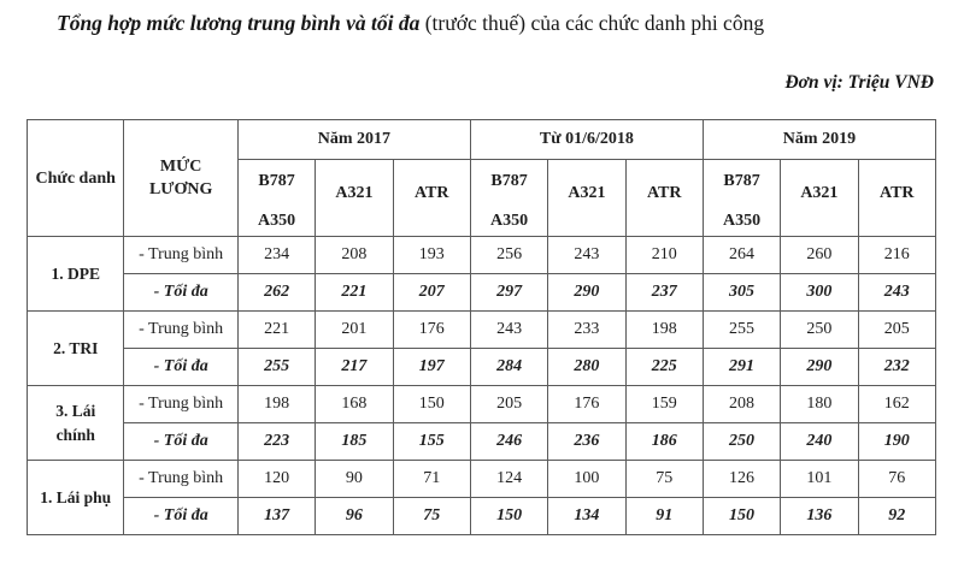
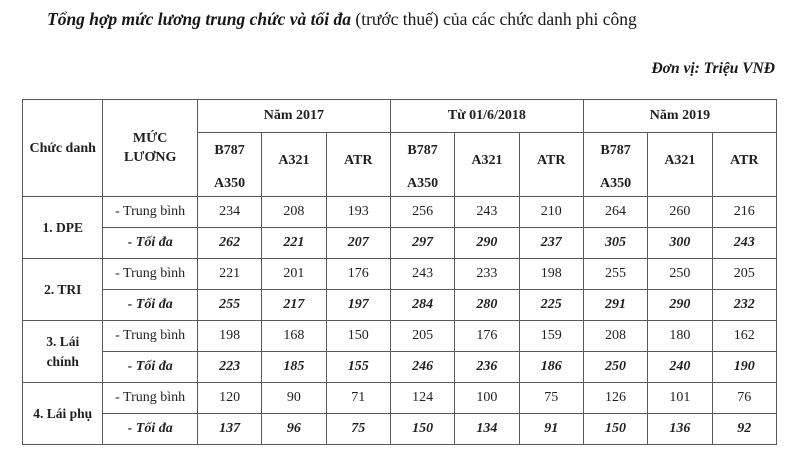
- Tổng hợp mức lương trung bình và tối đa (trước thuế) của các chức danh phi công
+ Tổng hợp mức lương trung chức và tối đa (trước thuế) của các chức danh phi công
  Đơn vị: Triệu VNĐ
  Chức danh	MỨC LƯƠNG	Năm 2017	Từ 01/6/2018	Năm 2019
  B787 A350	A321	ATR	B787 A350	A321	ATR	B787 A350	A321	ATR
  1. DPE	- Trung bình	234	208	193	256	243	210	264	260	216
  - Tối đa	262	221	207	297	290	237	305	300	243
  2. TRI	- Trung bình	221	201	176	243	233	198	255	250	205
  - Tối đa	255	217	197	284	280	225	291	290	232
  3. Lái chính	- Trung bình	198	168	150	205	176	159	208	180	162
  - Tối đa	223	185	155	246	236	186	250	240	190
- 1. Lái phụ	- Trung bình	120	90	71	124	100	75	126	101	76
+ 4. Lái phụ	- Trung bình	120	90	71	124	100	75	126	101	76
  - Tối đa	137	96	75	150	134	91	150	136	92
